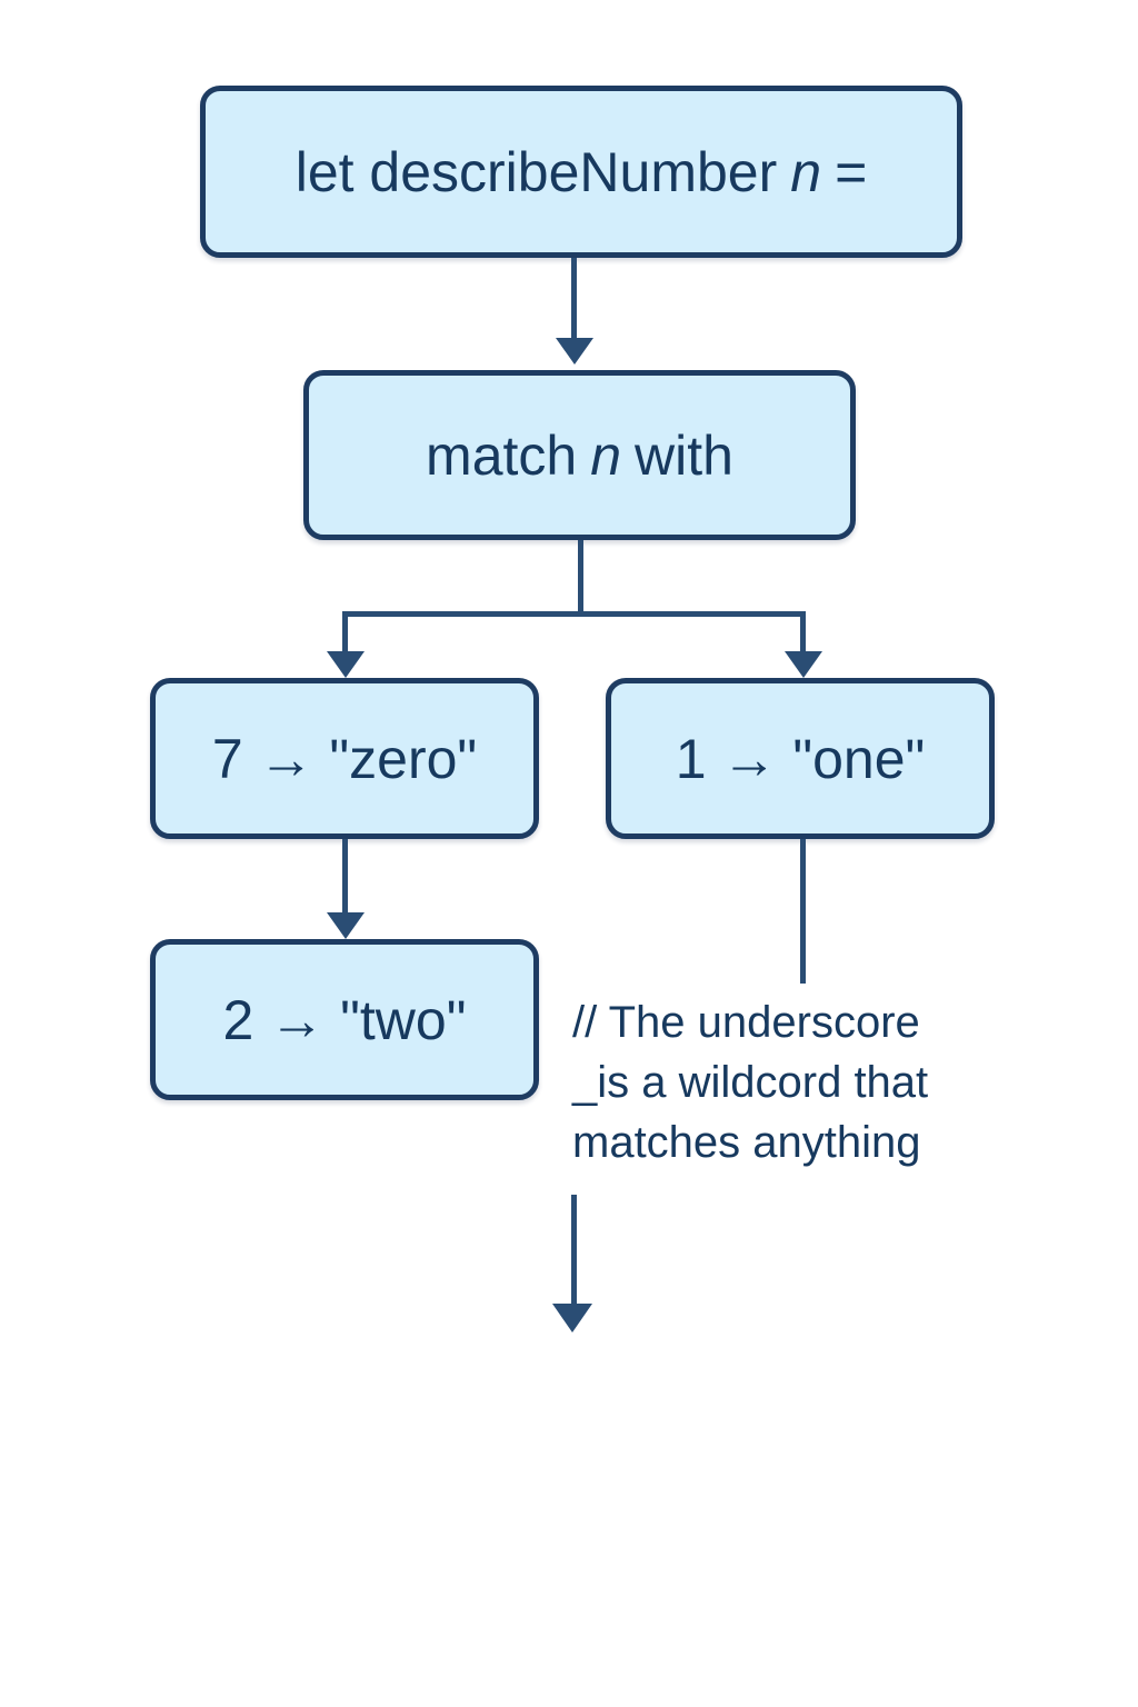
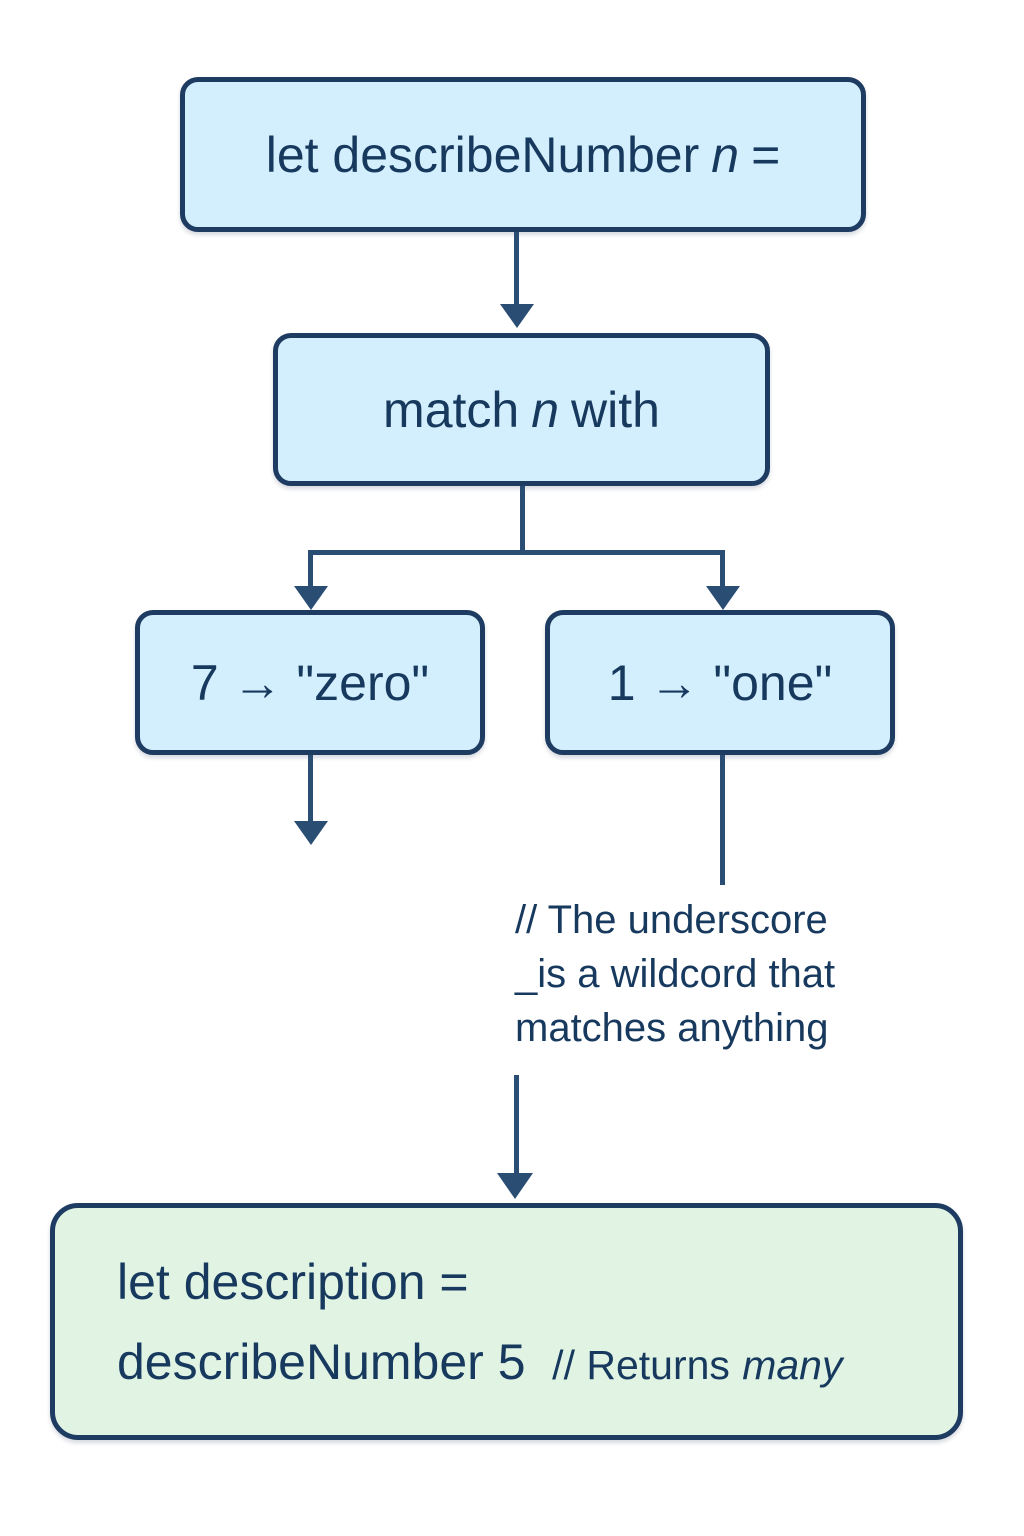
  let describeNumber n =
  match n with
  7 → "zero"
  1 → "one"
- 2 → "two"
  // The underscore
  _is a wildcord that
  matches anything
+ let description =
+ describeNumber 5
+ // Returns
+ many
